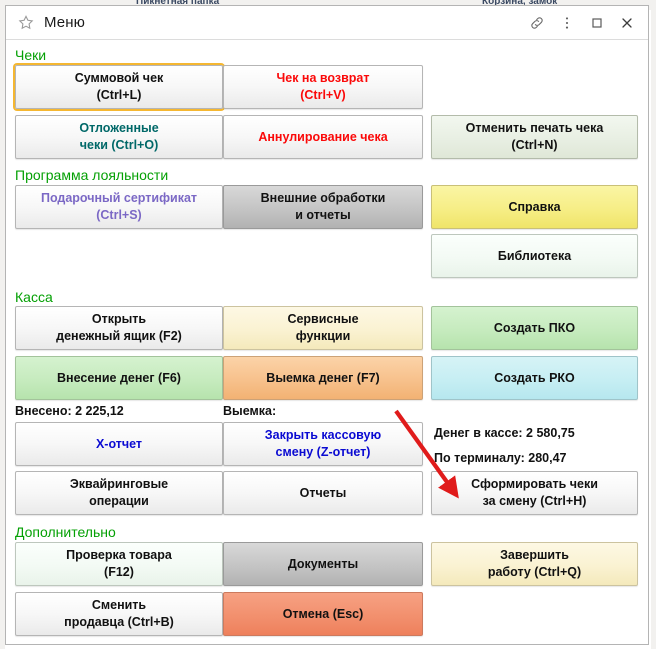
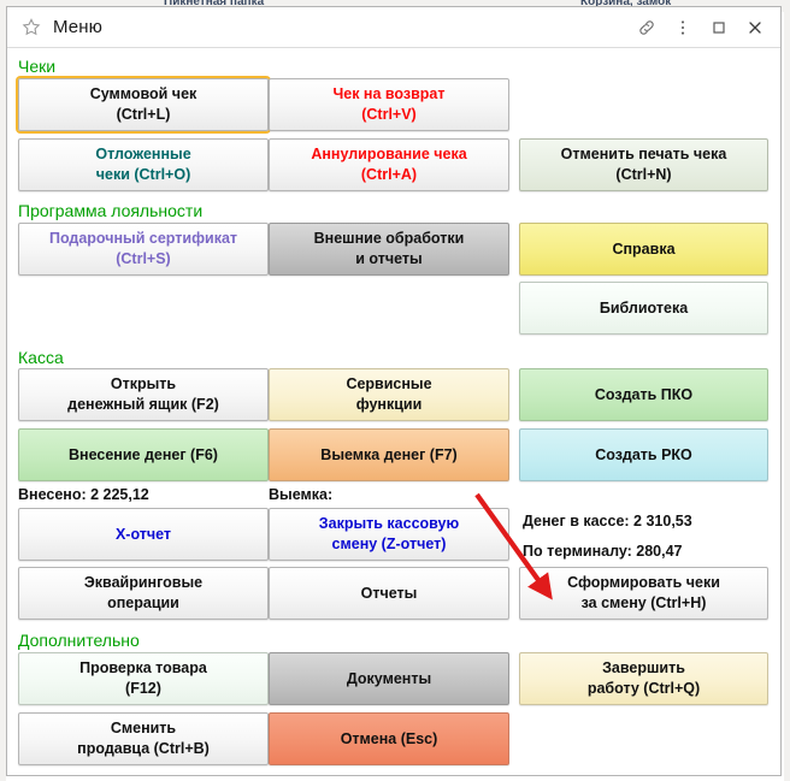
  Пикнетная папка
  Корзина, замок
  Меню
  Чеки
  Суммовой чек
  (Ctrl+L)
  Чек на возврат
  (Ctrl+V)
  Отложенные
  чеки (Ctrl+O)
  Аннулирование чека
+ (Ctrl+A)
  Отменить печать чека
  (Ctrl+N)
  Программа лояльности
  Подарочный сертификат
  (Ctrl+S)
  Внешние обработки
  и отчеты
  Справка
  Библиотека
  Касса
  Открыть
  денежный ящик (F2)
  Сервисные
  функции
  Создать ПКО
  Внесение денег (F6)
  Выемка денег (F7)
  Создать РКО
  Внесено: 2 225,12
  Выемка:
  X-отчет
  Закрыть кассовую
  смену (Z-отчет)
- Денег в кассе: 2 580,75
+ Денег в кассе: 2 310,53
  По терминалу: 280,47
  Эквайринговые
  операции
  Отчеты
  Сформировать чеки
  за смену (Ctrl+H)
  Дополнительно
  Проверка товара
  (F12)
  Документы
  Завершить
  работу (Ctrl+Q)
  Сменить
  продавца (Ctrl+B)
  Отмена (Esc)
